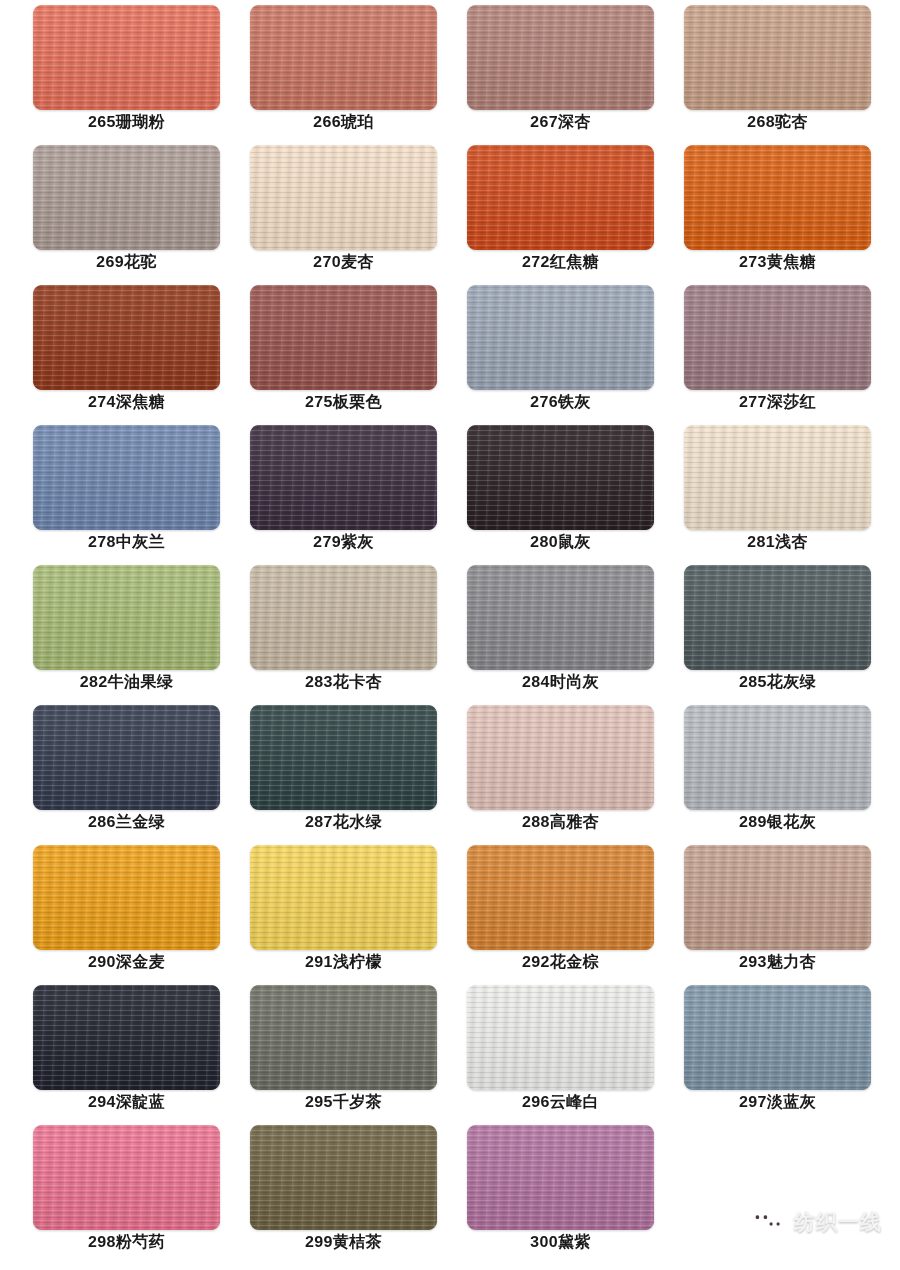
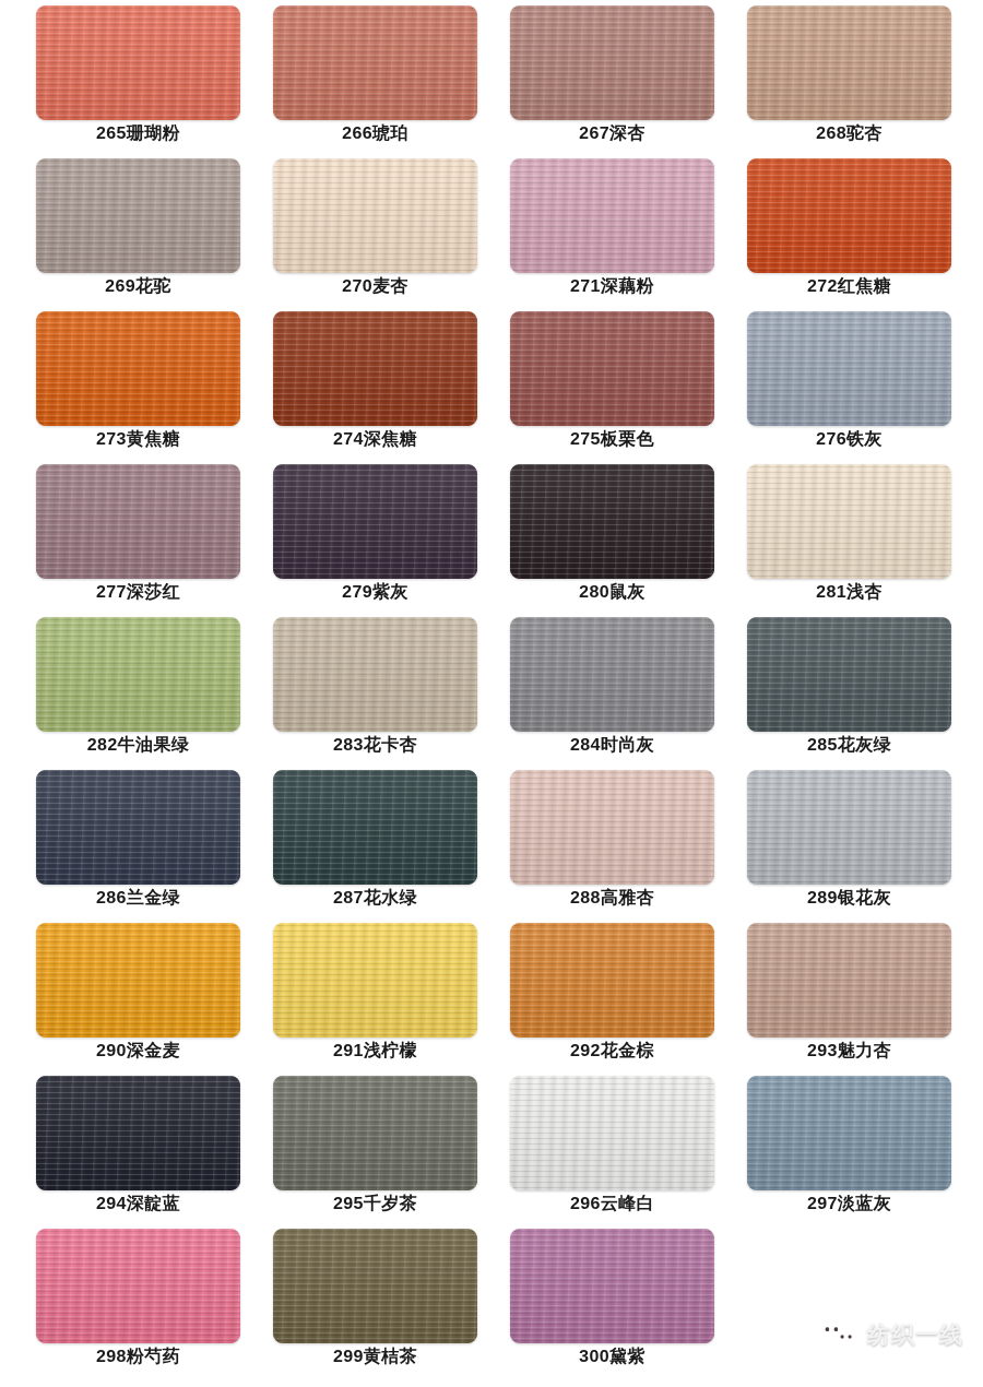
  265珊瑚粉
  266琥珀
  267深杏
  268驼杏
  269花驼
  270麦杏
+ 271深藕粉
  272红焦糖
  273黄焦糖
  274深焦糖
  275板栗色
  276铁灰
  277深莎红
- 278中灰兰
  279紫灰
  280鼠灰
  281浅杏
  282牛油果绿
  283花卡杏
  284时尚灰
  285花灰绿
  286兰金绿
  287花水绿
  288高雅杏
  289银花灰
  290深金麦
  291浅柠檬
  292花金棕
  293魅力杏
  294深靛蓝
  295千岁茶
  296云峰白
  297淡蓝灰
  298粉芍药
  299黄桔茶
  300黛紫
  纺织一线
